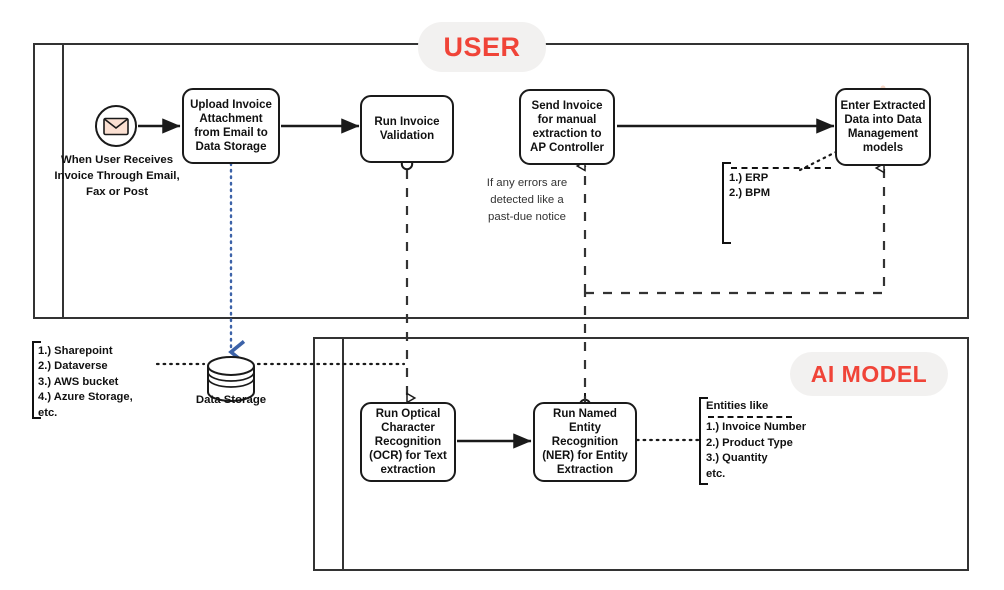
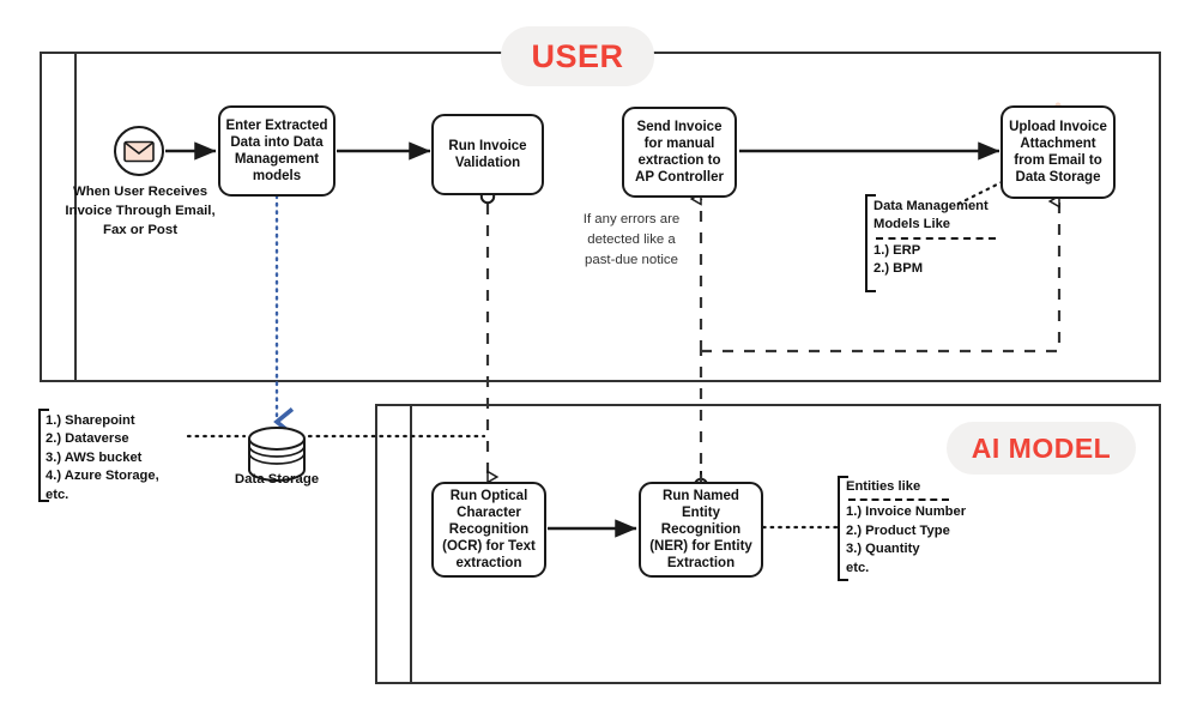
  USER
  AI MODEL
- Upload Invoice Attachment from Email to Data Storage
+ Enter Extracted Data into Data Management models
  Run Invoice Validation
  Send Invoice for manual extraction to AP Controller
- Enter Extracted Data into Data Management models
+ Upload Invoice Attachment from Email to Data Storage
  Run Optical Character Recognition (OCR) for Text extraction
  Run Named Entity Recognition (NER) for Entity Extraction
  When User Receives Invoice Through Email, Fax or Post
  If any errors are detected like a past-due notice
  Data Storage
+ Data Management Models Like
  1.) ERP
  2.) BPM
  1.) Sharepoint
  2.) Dataverse
  3.) AWS bucket
  4.) Azure Storage,
  etc.
  Entities like
  1.) Invoice Number
  2.) Product Type
  3.) Quantity
  etc.
